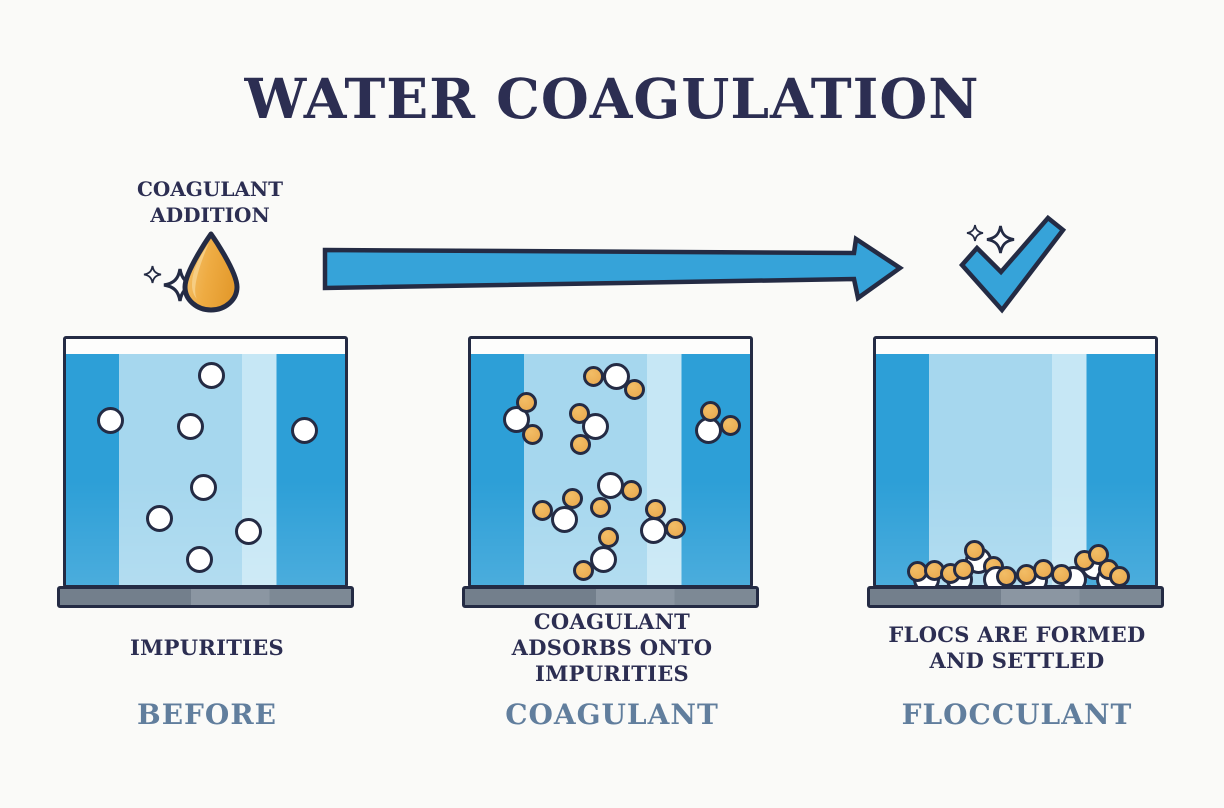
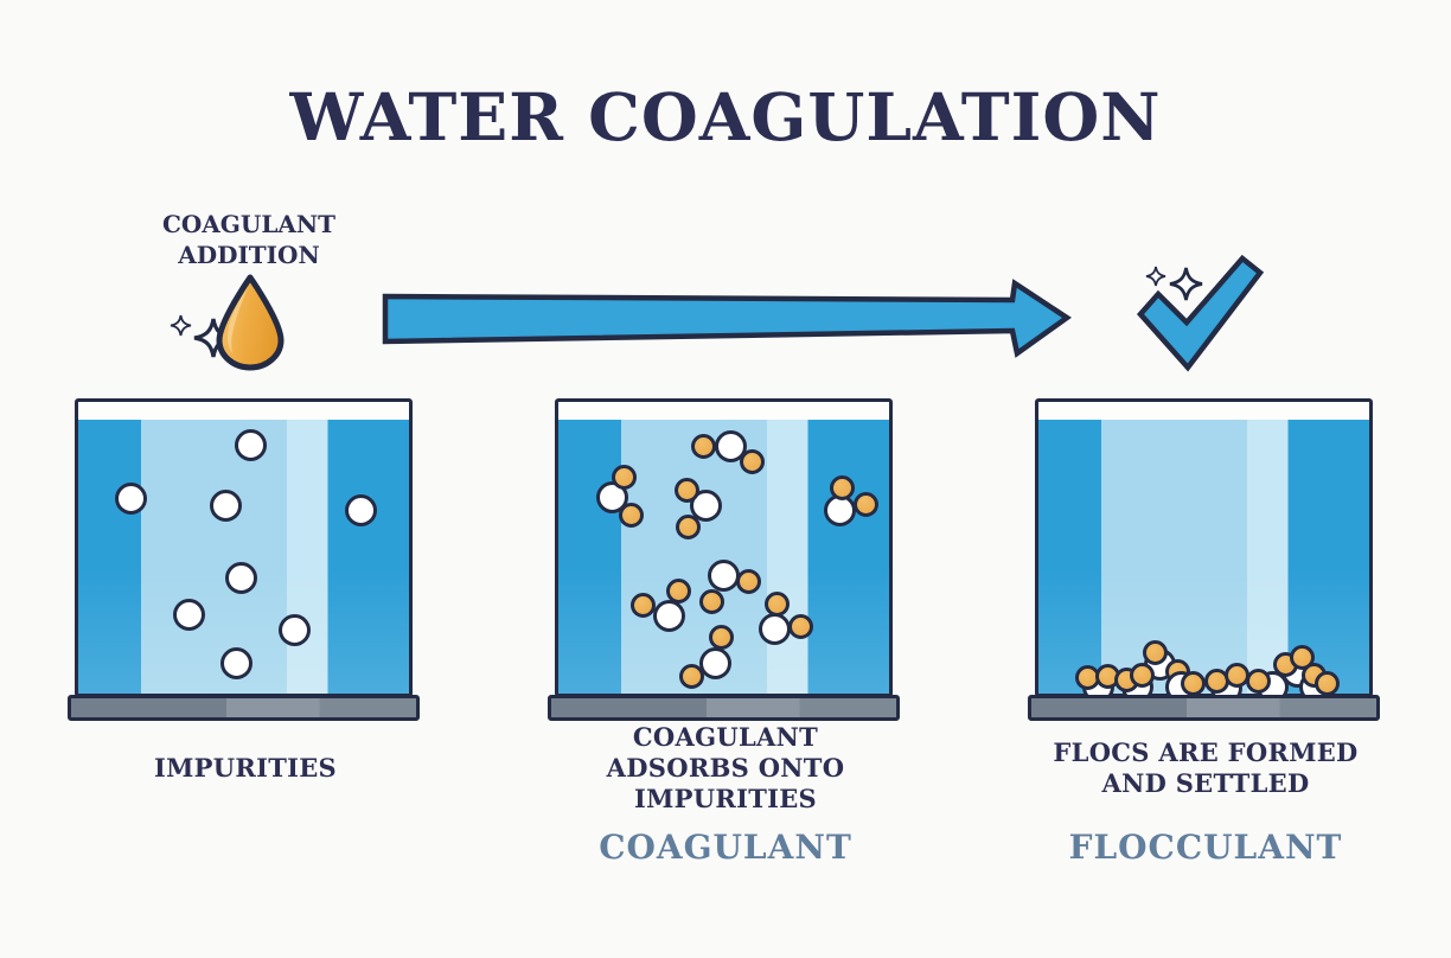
  WATER COAGULATION
  COAGULANT
  ADDITION
  IMPURITIES
- BEFORE
  COAGULANT
  ADSORBS ONTO IMPURITIES
  COAGULANT
  FLOCS ARE FORMED
  AND SETTLED
  FLOCCULANT
